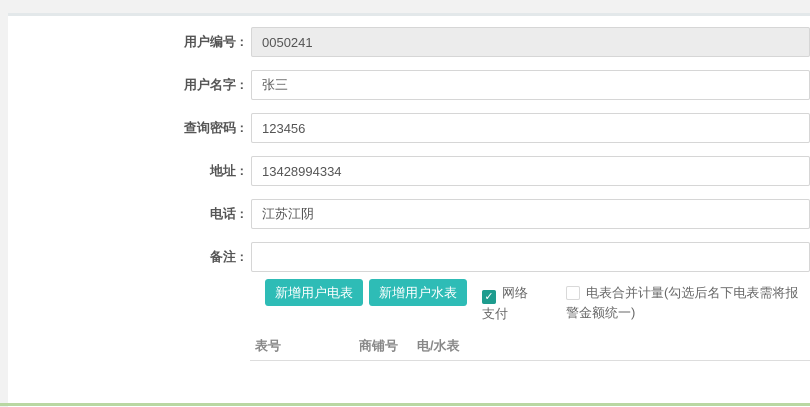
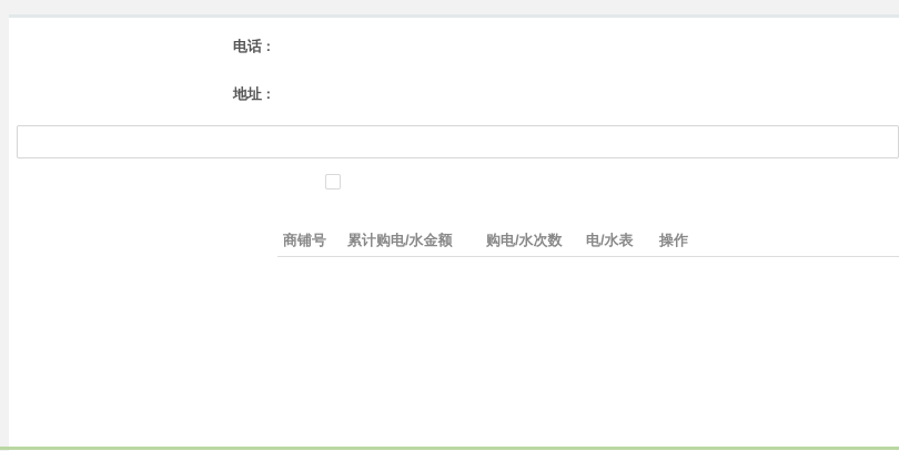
- 用户编号 :
- 0050241
- 用户名字 :
- 张三
- 查询密码 :
- 123456
- 地址 :
+ 电话 :
- 13428994334
- 电话 :
+ 地址 :
- 江苏江阴
- 备注 :
- 新增用户电表
- 新增用户水表
- ✓ 网络支付
- 电表合并计量(勾选后名下电表需将报警金额统一)
- 表号
  商铺号
+ 累计购电/水金额
+ 购电/水次数
  电/水表
+ 操作
